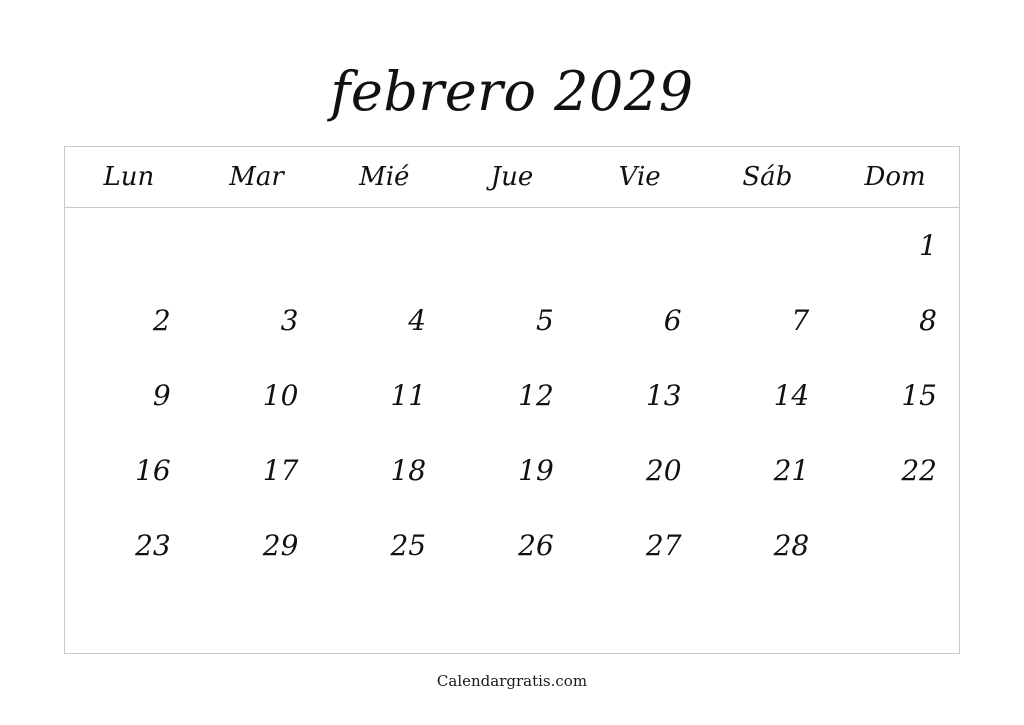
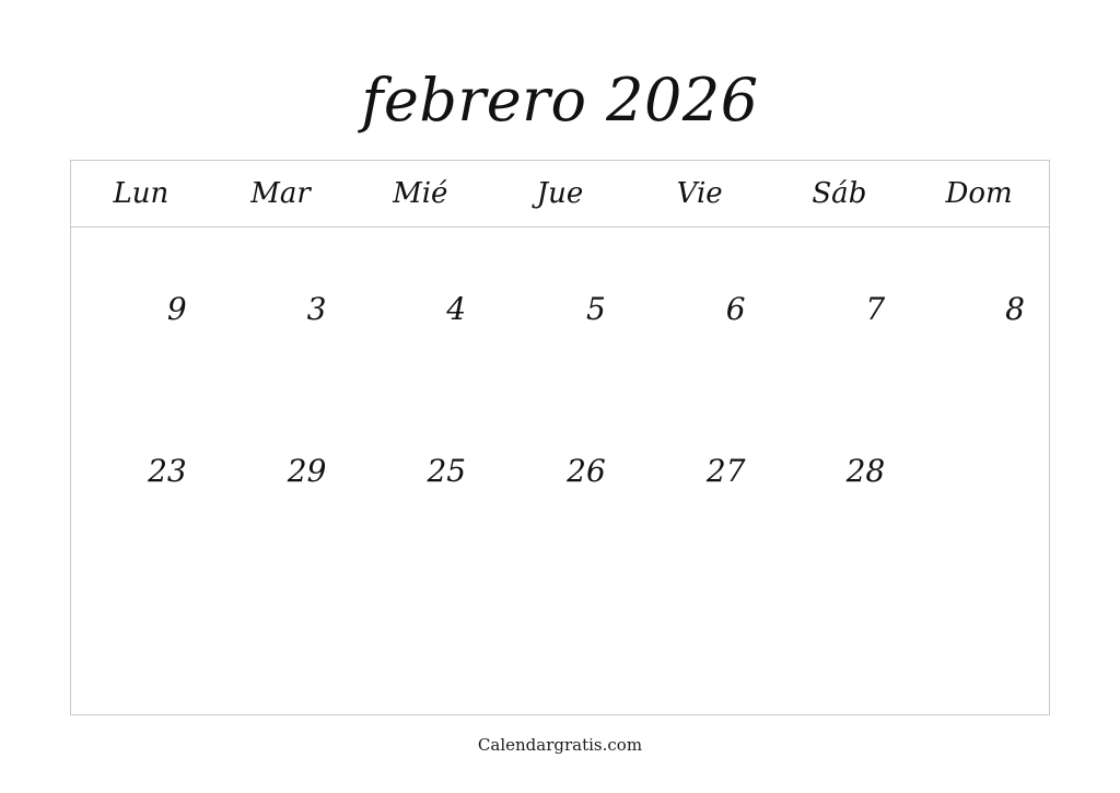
- febrero 2029
+ febrero 2026
  Lun	Mar	Mié	Jue	Vie	Sáb	Dom
- 						1
- 2	3	4	5	6	7	8
+ 9	3	4	5	6	7	8
- 9	10	11	12	13	14	15
- 16	17	18	19	20	21	22
  23	29	25	26	27	28
  Calendargratis.com
